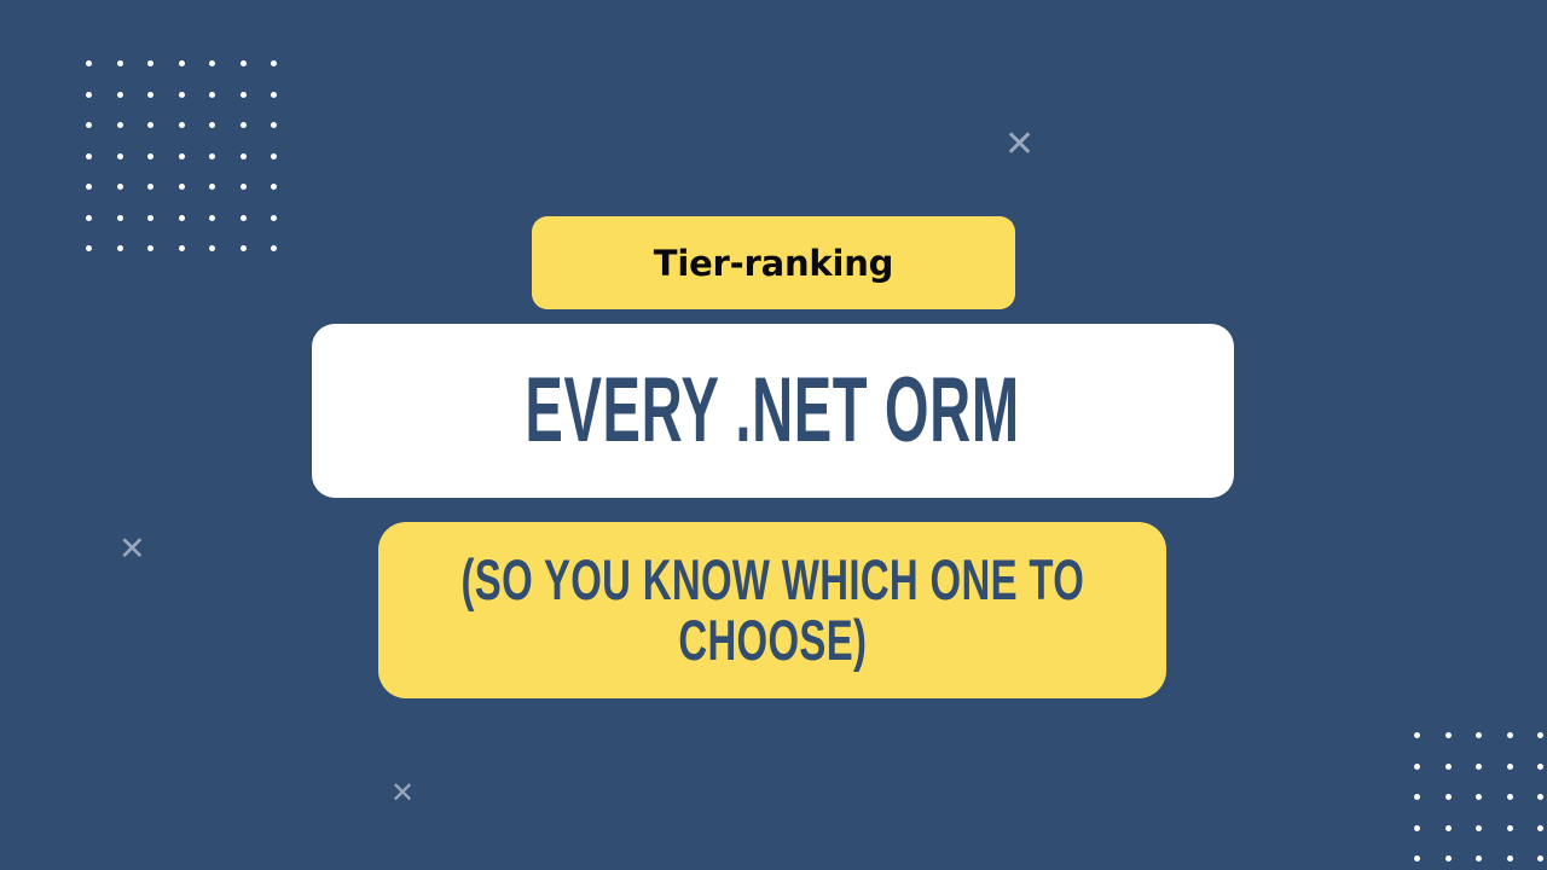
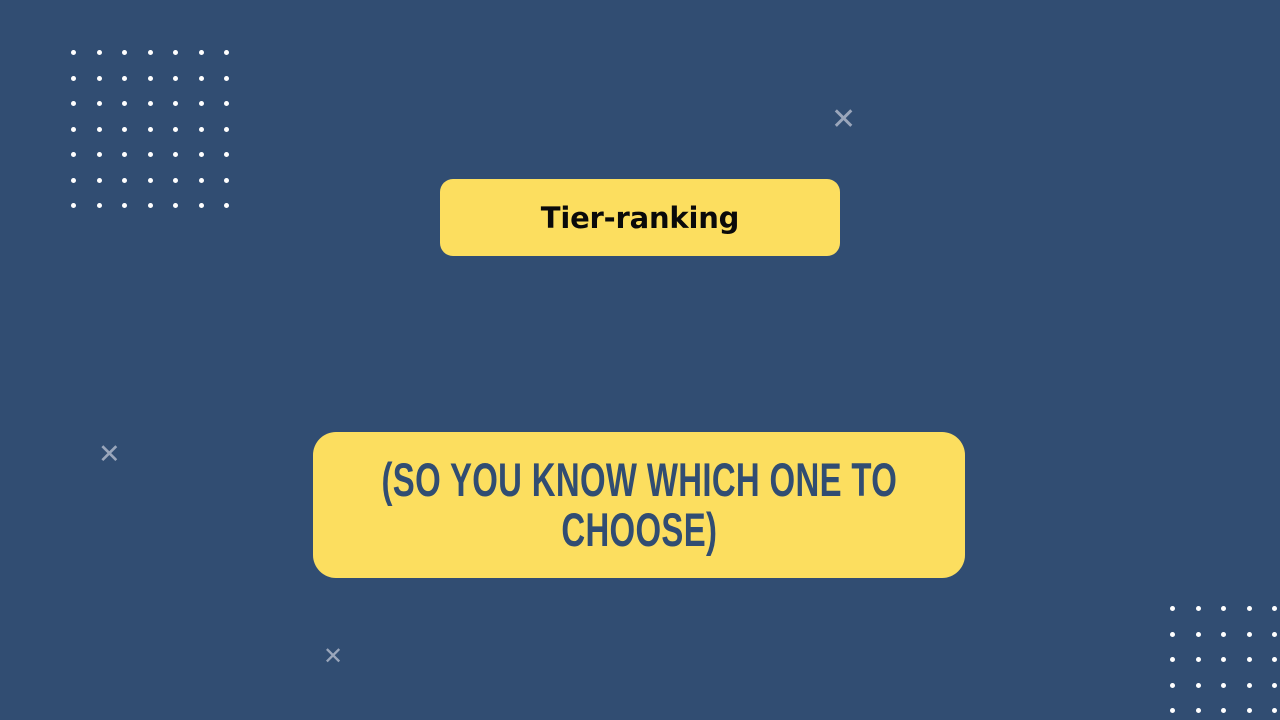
  ✕
  ✕
  ✕
  Tier-ranking
- EVERY .NET ORM
  (SO YOU KNOW WHICH ONE TO
  CHOOSE)
